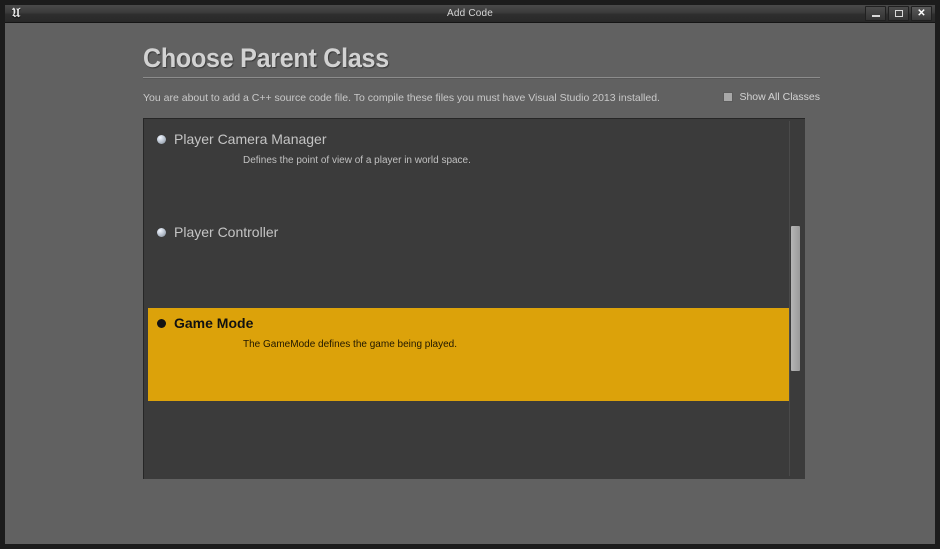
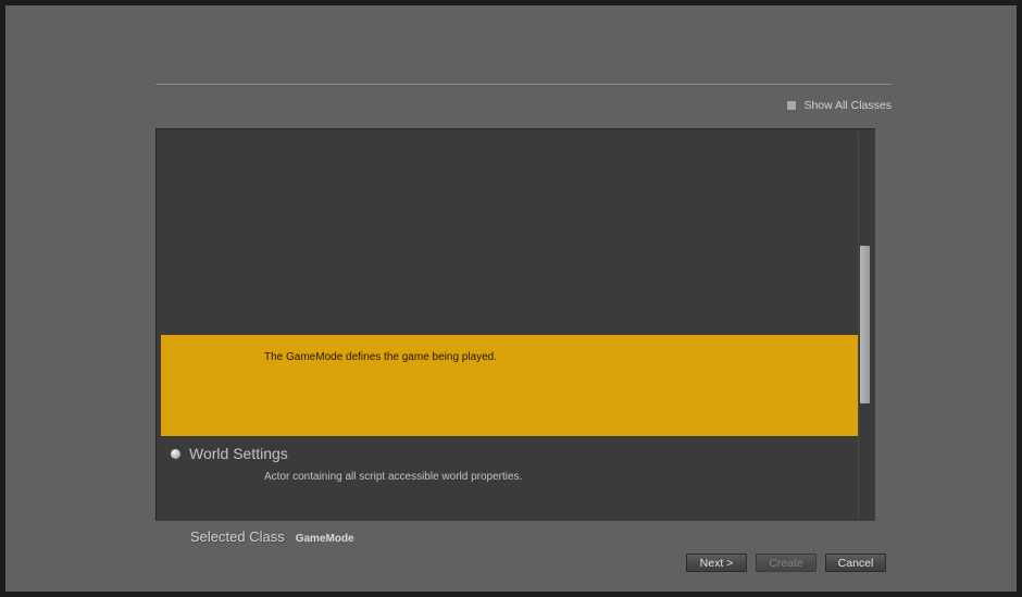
- 𝔘
- Add Code
- ✕
- Choose Parent Class
- You are about to add a C++ source code file. To compile these files you must have Visual Studio 2013 installed.
  Show All Classes
- Player Camera Manager
- Defines the point of view of a player in world space.
- Player Controller
- Game Mode
  The GameMode defines the game being played.
+ World Settings
+ Actor containing all script accessible world properties.
+ Selected Class
+ GameMode
+ Next >
+ Create
+ Cancel
